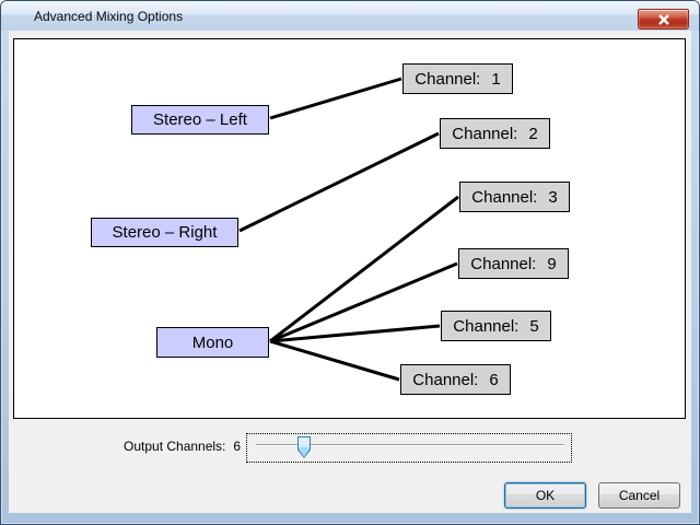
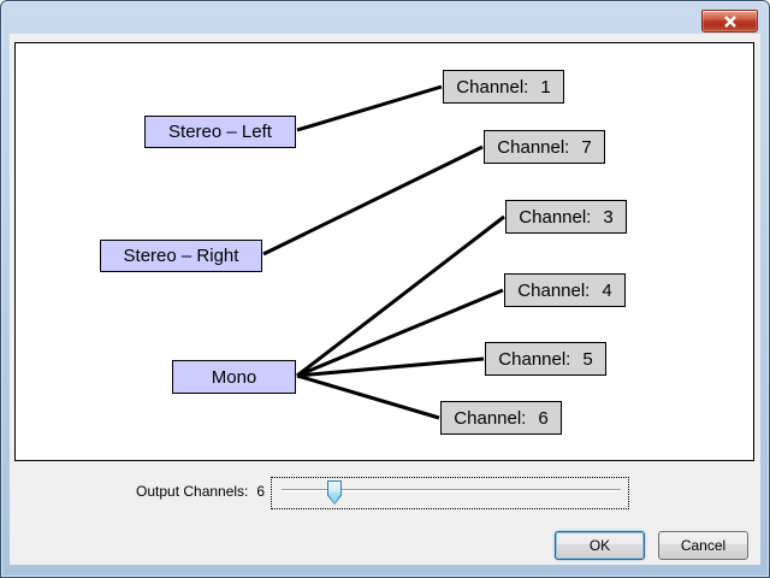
- Advanced Mixing Options
  Stereo – Left
  Stereo – Right
  Mono
  Channel:
  1
  Channel:
- 2
+ 7
  Channel:
  3
  Channel:
- 9
+ 4
  Channel:
  5
  Channel:
  6
  Output Channels: 6
  OK
  Cancel
